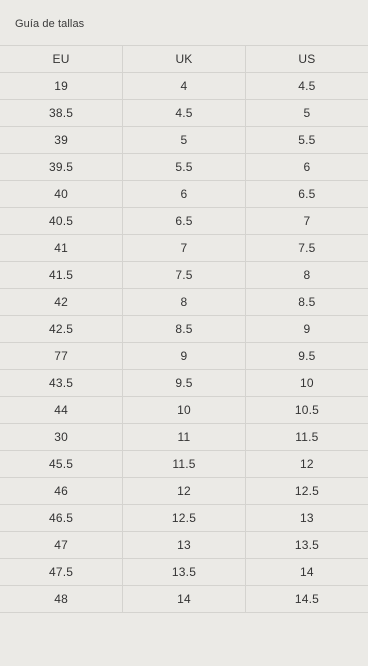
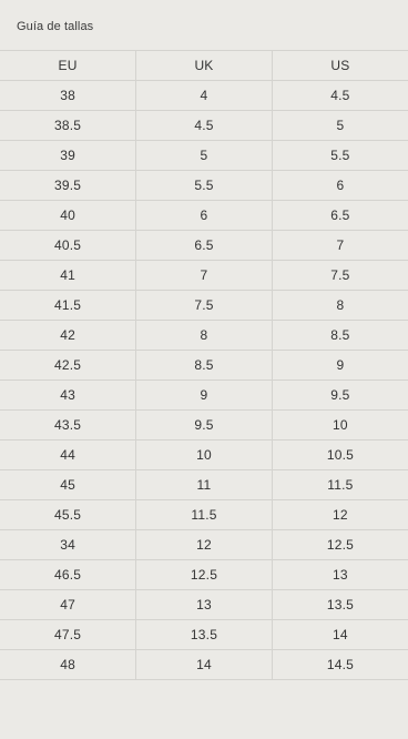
  Guía de tallas
  EU	UK	US
- 19	4	4.5
+ 38	4	4.5
  38.5	4.5	5
  39	5	5.5
  39.5	5.5	6
  40	6	6.5
  40.5	6.5	7
  41	7	7.5
  41.5	7.5	8
  42	8	8.5
  42.5	8.5	9
- 77	9	9.5
+ 43	9	9.5
  43.5	9.5	10
  44	10	10.5
- 30	11	11.5
+ 45	11	11.5
  45.5	11.5	12
- 46	12	12.5
+ 34	12	12.5
  46.5	12.5	13
  47	13	13.5
  47.5	13.5	14
  48	14	14.5
